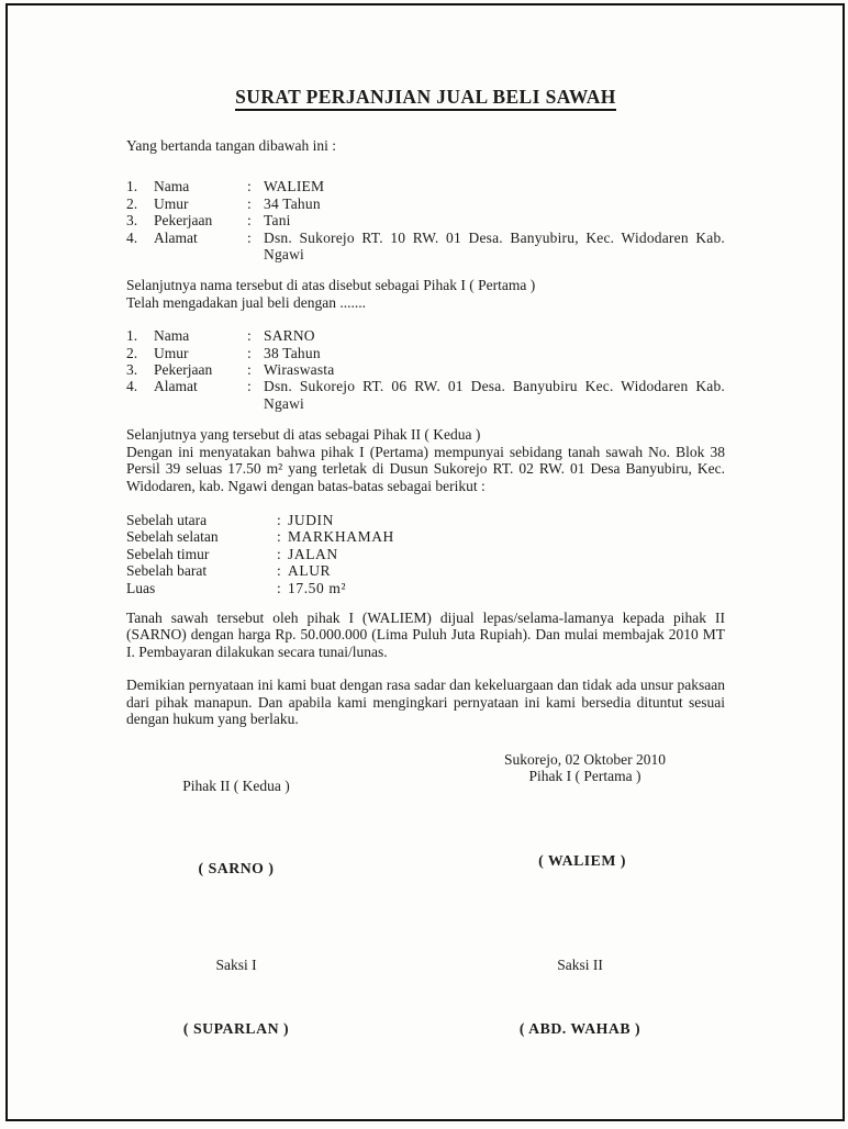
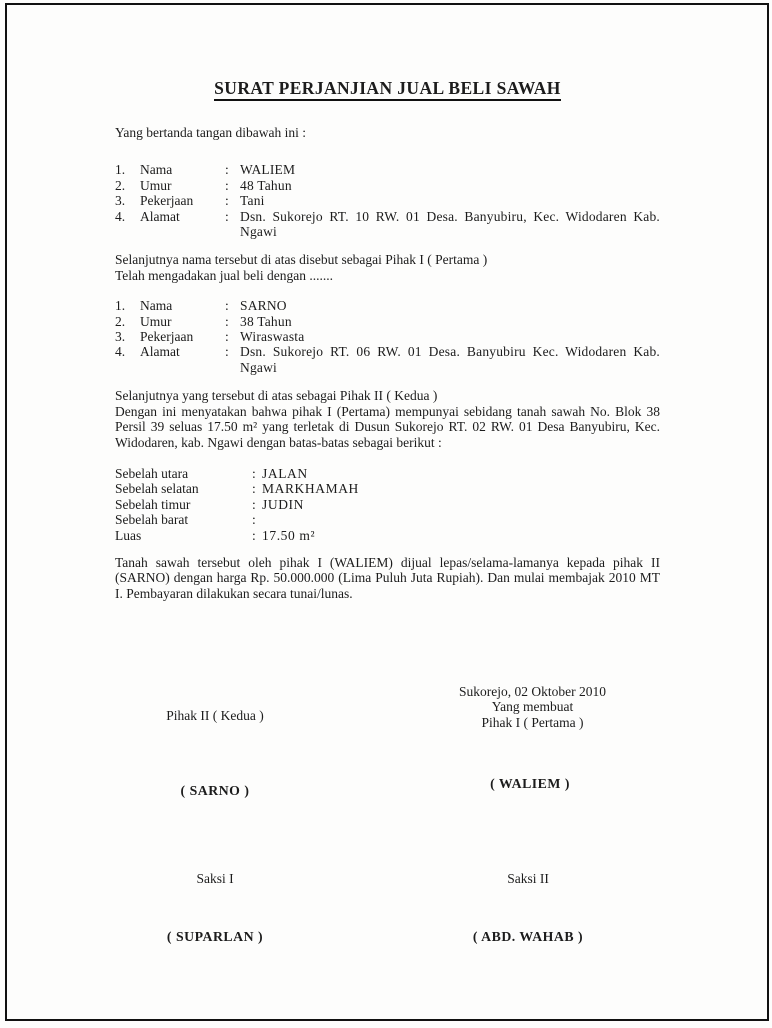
  SURAT PERJANJIAN JUAL BELI SAWAH
  Yang bertanda tangan dibawah ini :
  1.
  Nama
  :
  WALIEM
  2.
  Umur
  :
- 34 Tahun
+ 48 Tahun
  3.
  Pekerjaan
  :
  Tani
  4.
  Alamat
  :
  Dsn. Sukorejo RT. 10 RW. 01 Desa. Banyubiru, Kec. Widodaren Kab. Ngawi
  Selanjutnya nama tersebut di atas disebut sebagai Pihak I ( Pertama )
  Telah mengadakan jual beli dengan .......
  1.
  Nama
  :
  SARNO
  2.
  Umur
  :
  38 Tahun
  3.
  Pekerjaan
  :
  Wiraswasta
  4.
  Alamat
  :
  Dsn. Sukorejo RT. 06 RW. 01 Desa. Banyubiru Kec. Widodaren Kab. Ngawi
  Selanjutnya yang tersebut di atas sebagai Pihak II ( Kedua )
  Dengan ini menyatakan bahwa pihak I (Pertama) mempunyai sebidang tanah sawah No. Blok 38 Persil 39 seluas 17.50 m² yang terletak di Dusun Sukorejo RT. 02 RW. 01 Desa Banyubiru, Kec. Widodaren, kab. Ngawi dengan batas-batas sebagai berikut :
  Sebelah utara
  :
- JUDIN
+ JALAN
  Sebelah selatan
  :
  MARKHAMAH
  Sebelah timur
  :
- JALAN
+ JUDIN
  Sebelah barat
  :
- ALUR
  Luas
  :
  17.50 m²
  Tanah sawah tersebut oleh pihak I (WALIEM) dijual lepas/selama-lamanya kepada pihak II (SARNO) dengan harga Rp. 50.000.000 (Lima Puluh Juta Rupiah). Dan mulai membajak 2010 MT I. Pembayaran dilakukan secara tunai/lunas.
- Demikian pernyataan ini kami buat dengan rasa sadar dan kekeluargaan dan tidak ada unsur paksaan dari pihak manapun. Dan apabila kami mengingkari pernyataan ini kami bersedia dituntut sesuai dengan hukum yang berlaku.
  Sukorejo, 02 Oktober 2010
+ Yang membuat
  Pihak I ( Pertama )
  Pihak II ( Kedua )
  ( SARNO )
  ( WALIEM )
  Saksi I
  Saksi II
  ( SUPARLAN )
  ( ABD. WAHAB )
